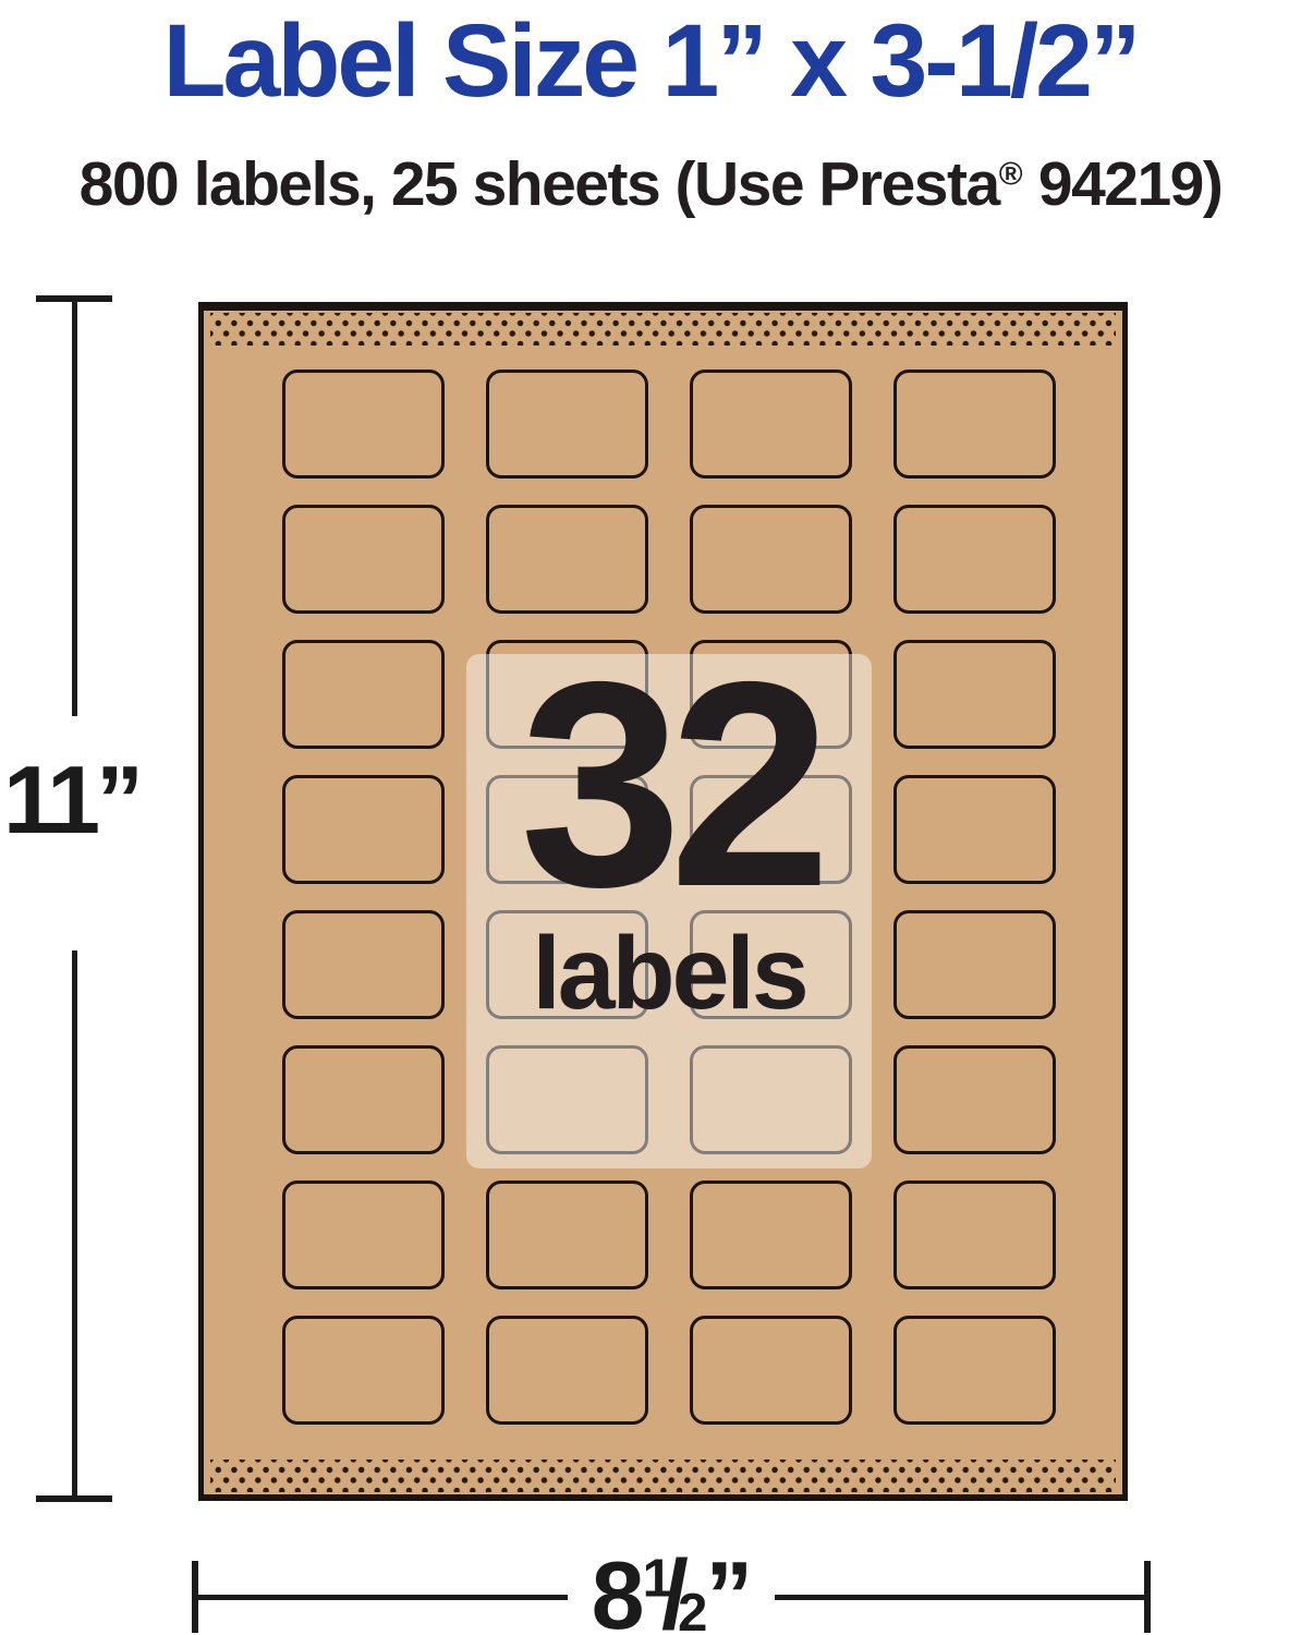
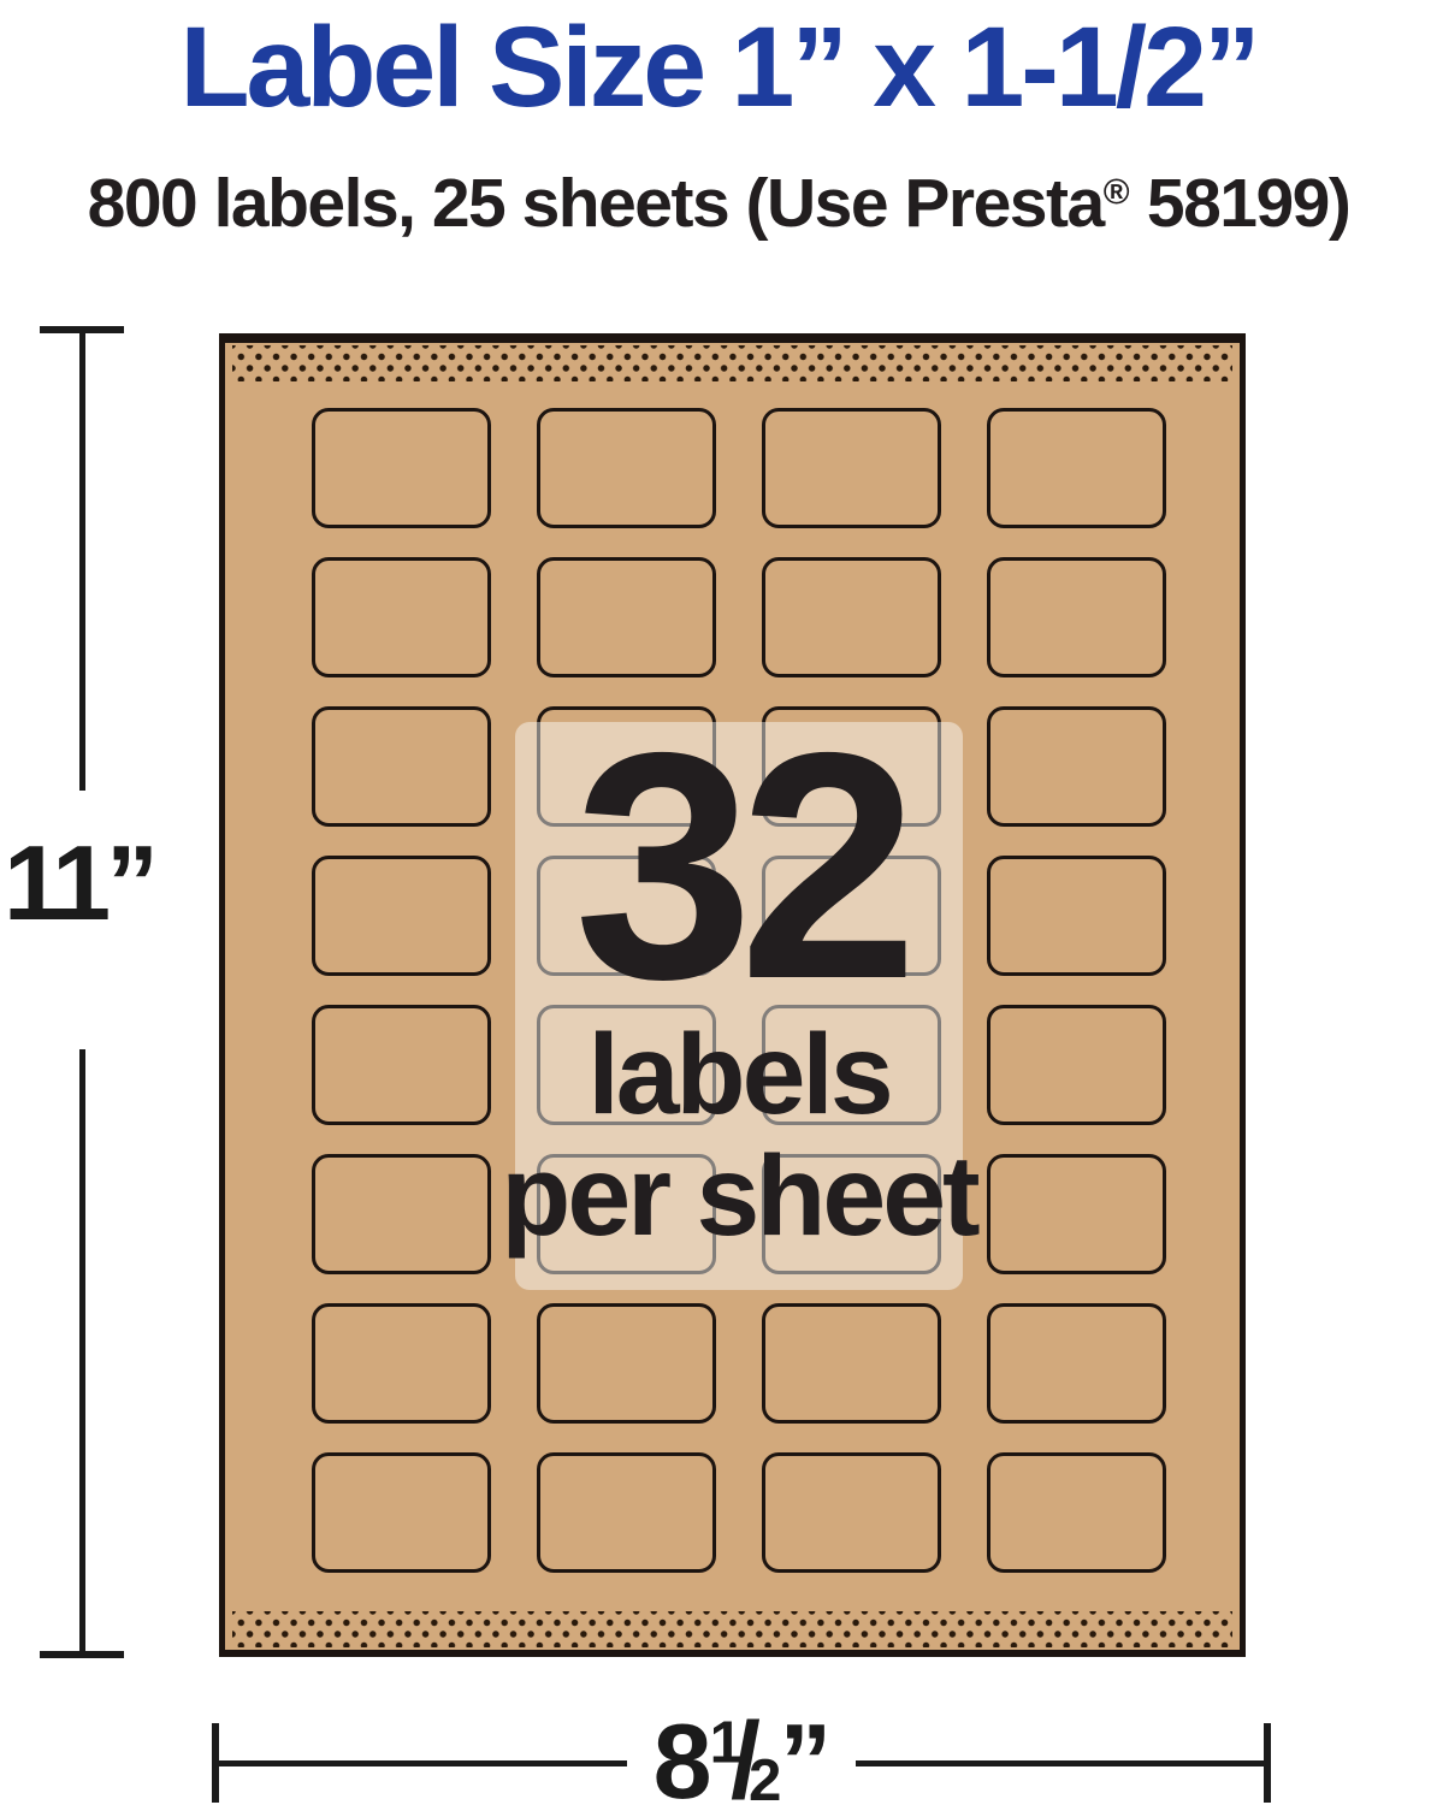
- Label Size 1” x 3-1/2”
+ Label Size 1” x 1-1/2”
- 800 labels, 25 sheets (Use Presta® 94219)
+ 800 labels, 25 sheets (Use Presta® 58199)
  32
  labels
+ per sheet
  11”
  81/2”
